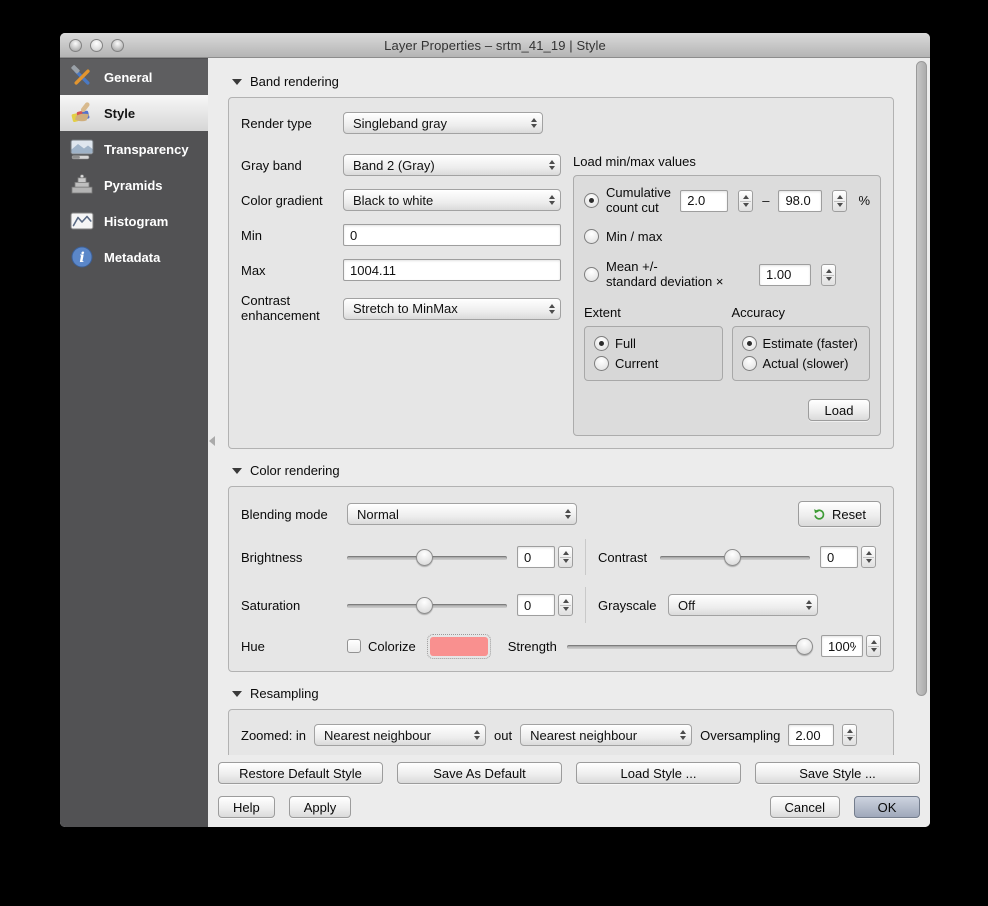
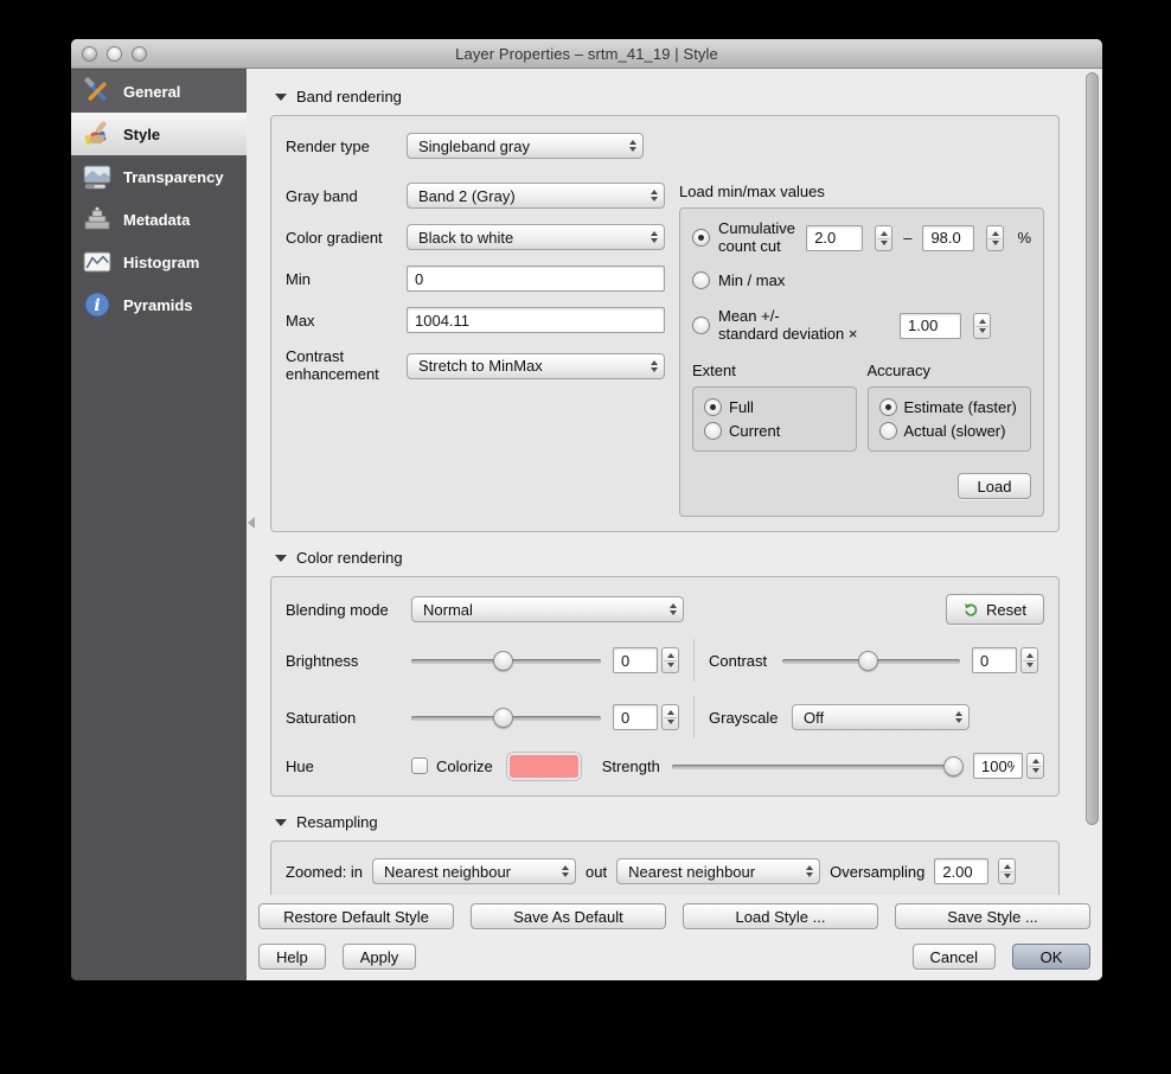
  Layer Properties – srtm_41_19 | Style
  General
  Style
  Transparency
- Pyramids
+ Metadata
  Histogram
  i
- Metadata
+ Pyramids
  Band rendering
  Render type
  Singleband gray
  Gray band
  Band 2 (Gray)
  Color gradient
  Black to white
  Min
  0
  Max
  1004.11
  Contrast
  enhancement
  Stretch to MinMax
  Load min/max values
  Cumulative
  count cut
  2.0
  –
  98.0
  %
  Min / max
  Mean +/-
  standard deviation ×
  1.00
  Extent
  Full
  Current
  Accuracy
  Estimate (faster)
  Actual (slower)
  Load
  Color rendering
  Blending mode
  Normal
  Reset
  Brightness
  0
  Contrast
  0
  Saturation
  0
  Grayscale
  Off
  Hue
  Colorize
  Strength
  100%
  Resampling
  Zoomed: in
  Nearest neighbour
  out
  Nearest neighbour
  Oversampling
  2.00
  Restore Default Style
  Save As Default
  Load Style ...
  Save Style ...
  Help
  Apply
  Cancel
  OK
